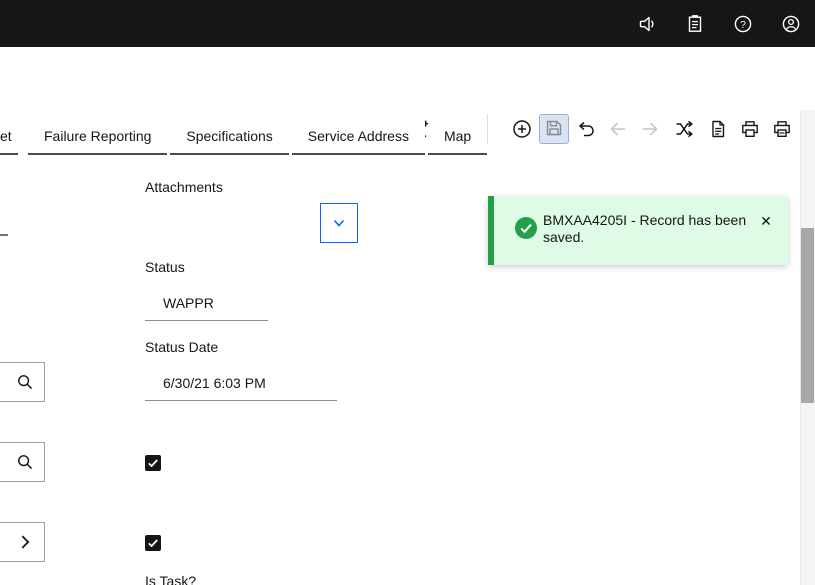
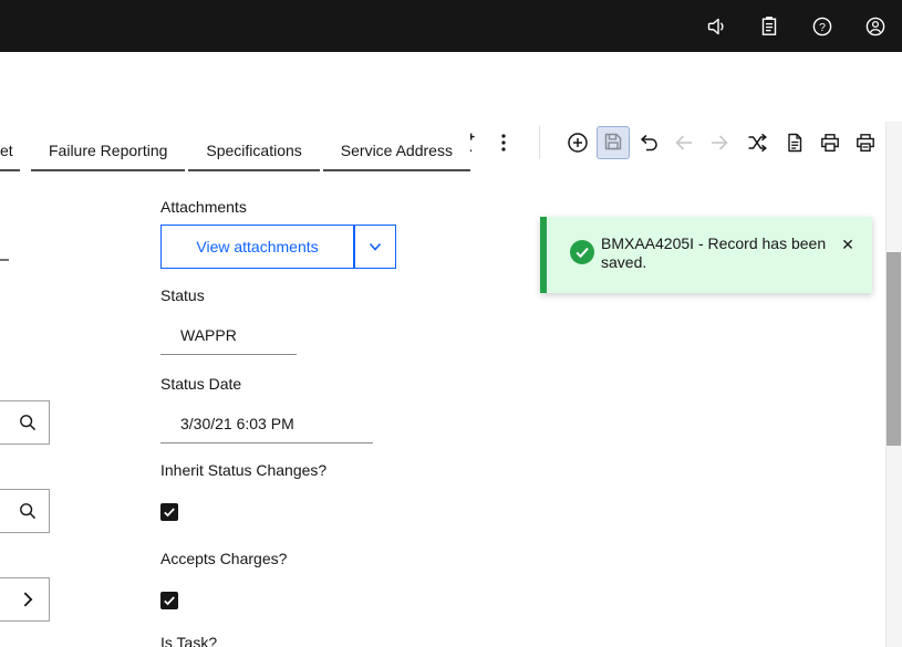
  ?
  et
  Failure Reporting
  Specifications
  Service Address
- Map
  Attachments
+ View attachments
  Status
  WAPPR
  Status Date
- 6/30/21 6:03 PM
+ 3/30/21 6:03 PM
+ Inherit Status Changes?
+ Accepts Charges?
  Is Task?
  BMXAA4205I - Record has been saved.
  ✕
